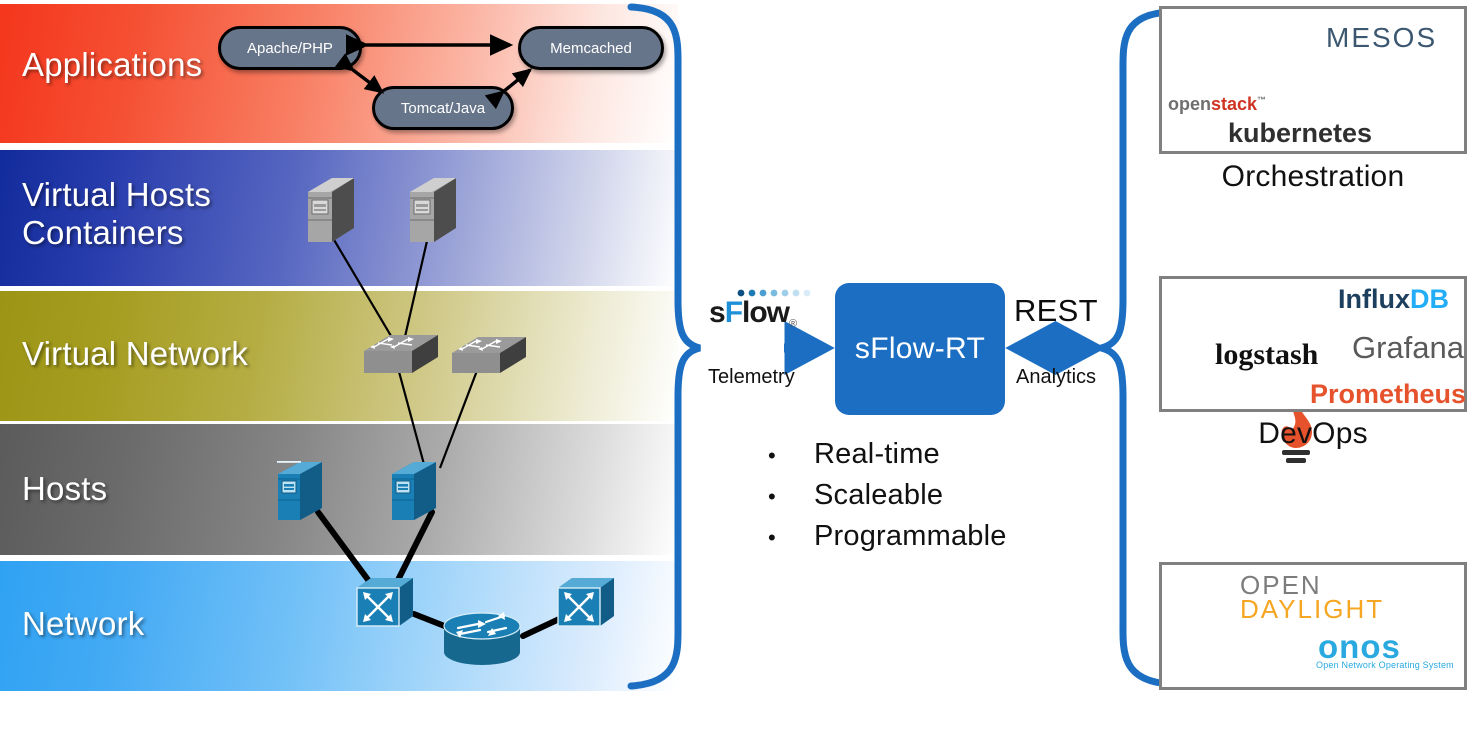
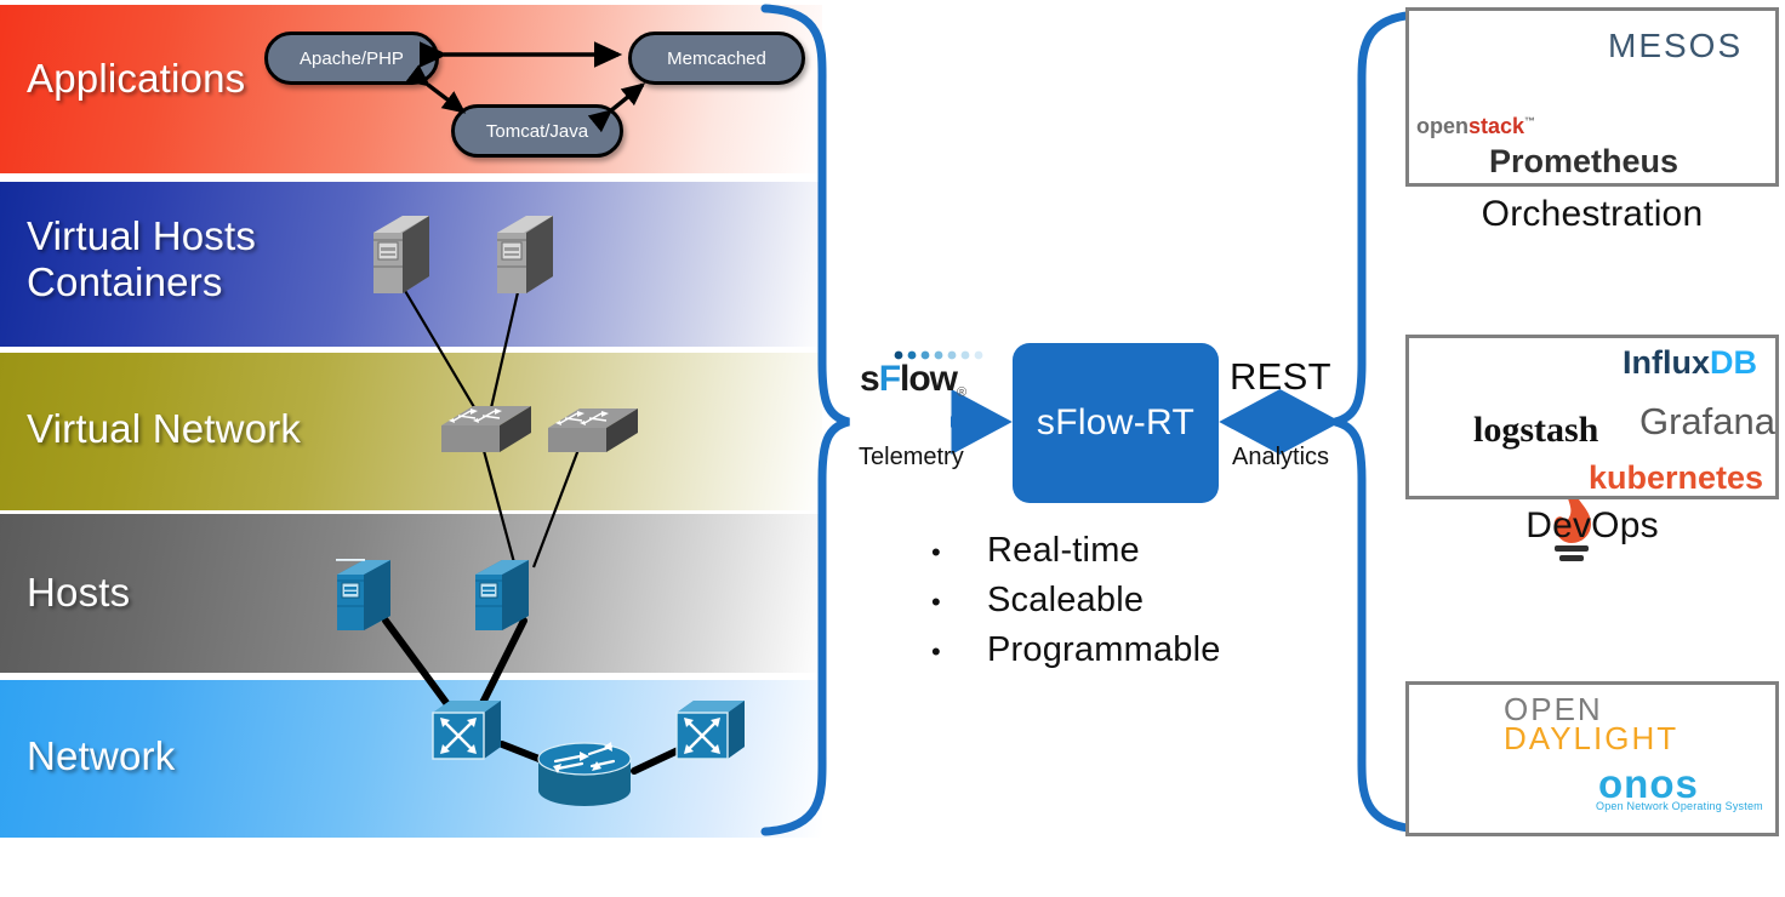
  Applications
  Virtual Hosts
  Containers
  Virtual Network
  Hosts
  Network
  Apache/PHP
  Memcached
  Tomcat/Java
  sFlow®
  sFlow-RT
  REST
  Telemetry
  Analytics
  •
  Real-time
  •
  Scaleable
  •
  Programmable
  Orchestration
  DevOps
  openstack™
  MESOS
- kubernetes
+ Prometheus
  InfluxDB
  logstash
  Grafana
- Prometheus
+ kubernetes
  OPEN
  DAYLIGHT
  onos
  Open Network Operating System
